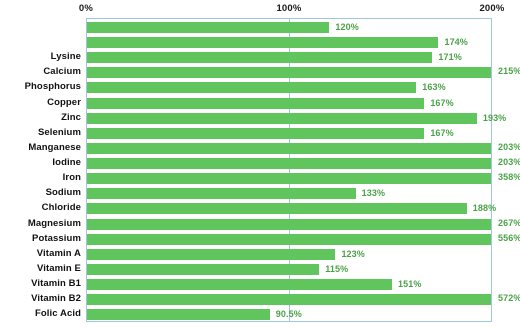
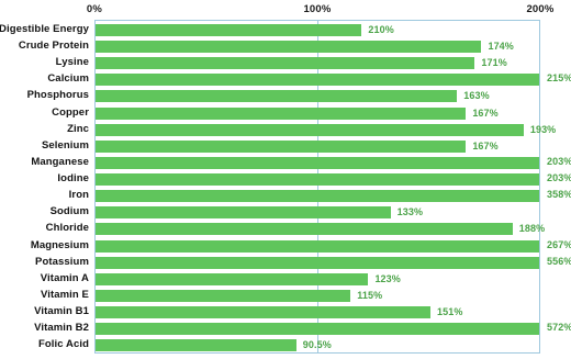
  0%
  100%
  200%
+ Digestible Energy
+ Crude Protein
  Lysine
  Calcium
  Phosphorus
  Copper
  Zinc
  Selenium
  Manganese
  Iodine
  Iron
  Sodium
  Chloride
  Magnesium
  Potassium
  Vitamin A
  Vitamin E
  Vitamin B1
  Vitamin B2
  Folic Acid
- 120%
+ 210%
  174%
  171%
  163%
  167%
  193%
  167%
  133%
  188%
  123%
  115%
  151%
  90.5%
  215%
  203%
  203%
  358%
  267%
  556%
  572%
